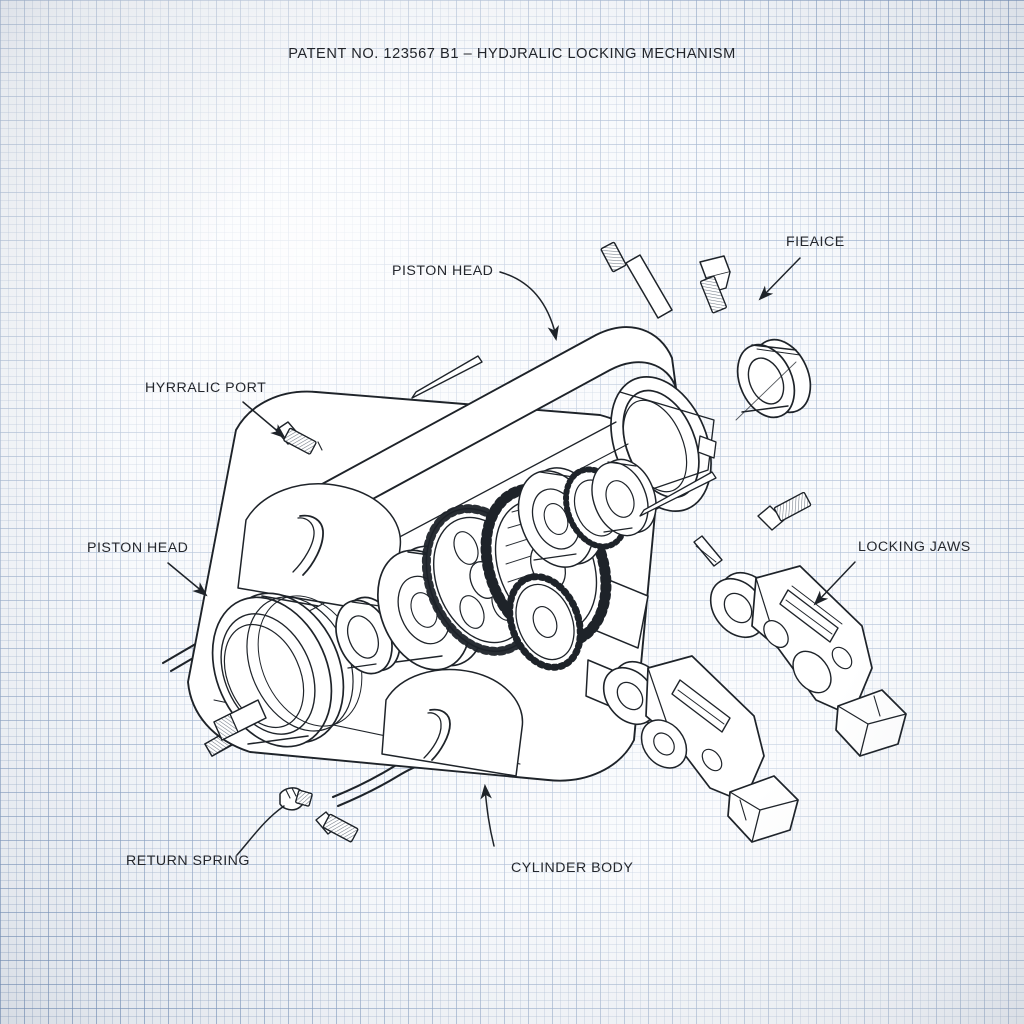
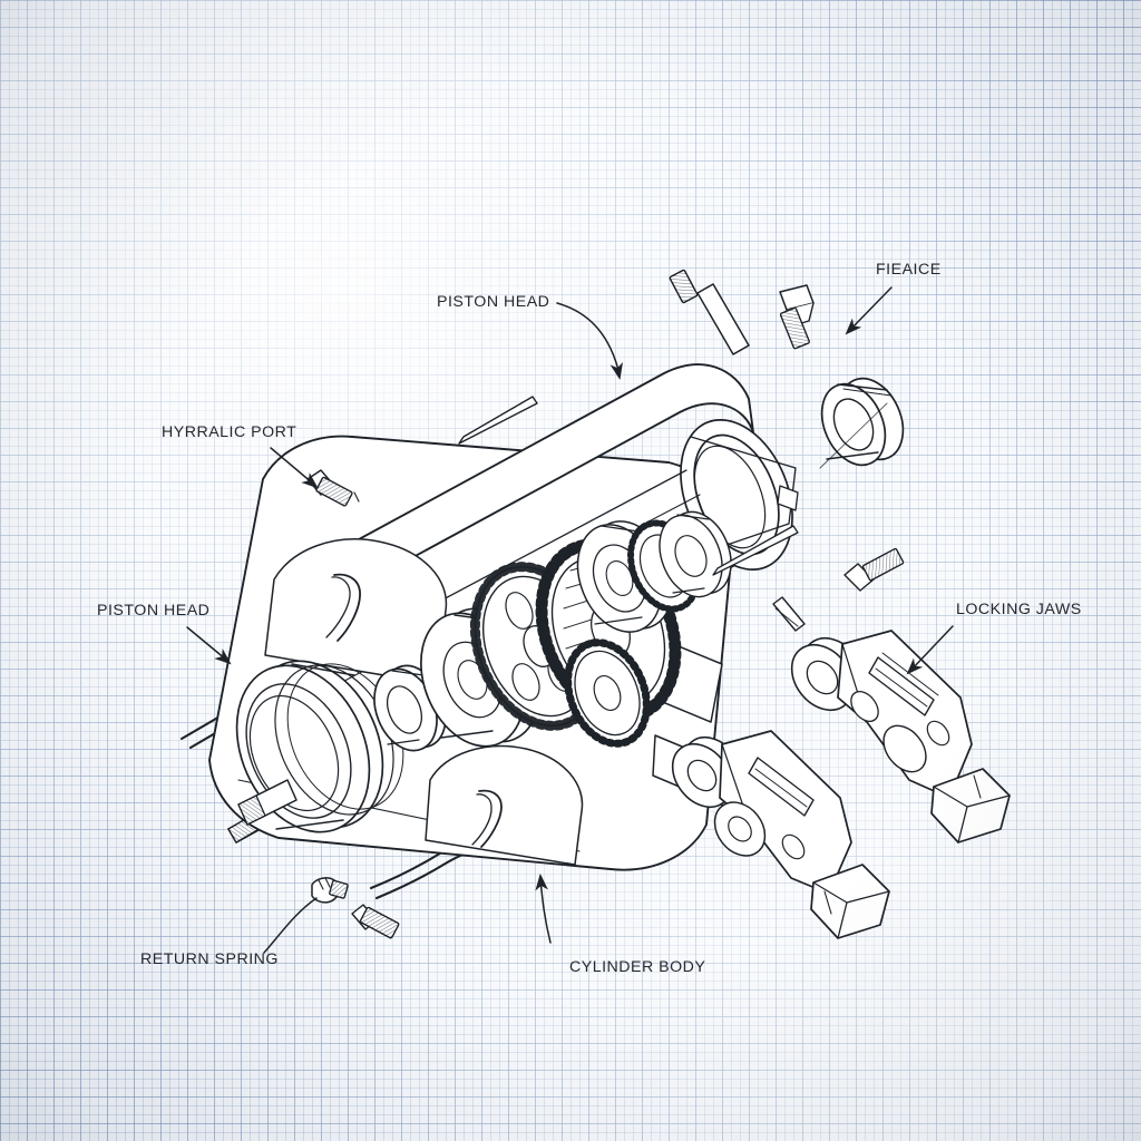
- PATENT NO. 123567 B1 – HYDJRALIC LOCKING MECHANISM
  PISTON HEAD
  FIEAICE
  HYRRALIC PORT
  PISTON HEAD
  LOCKING JAWS
  RETURN SPRING
  CYLINDER BODY
